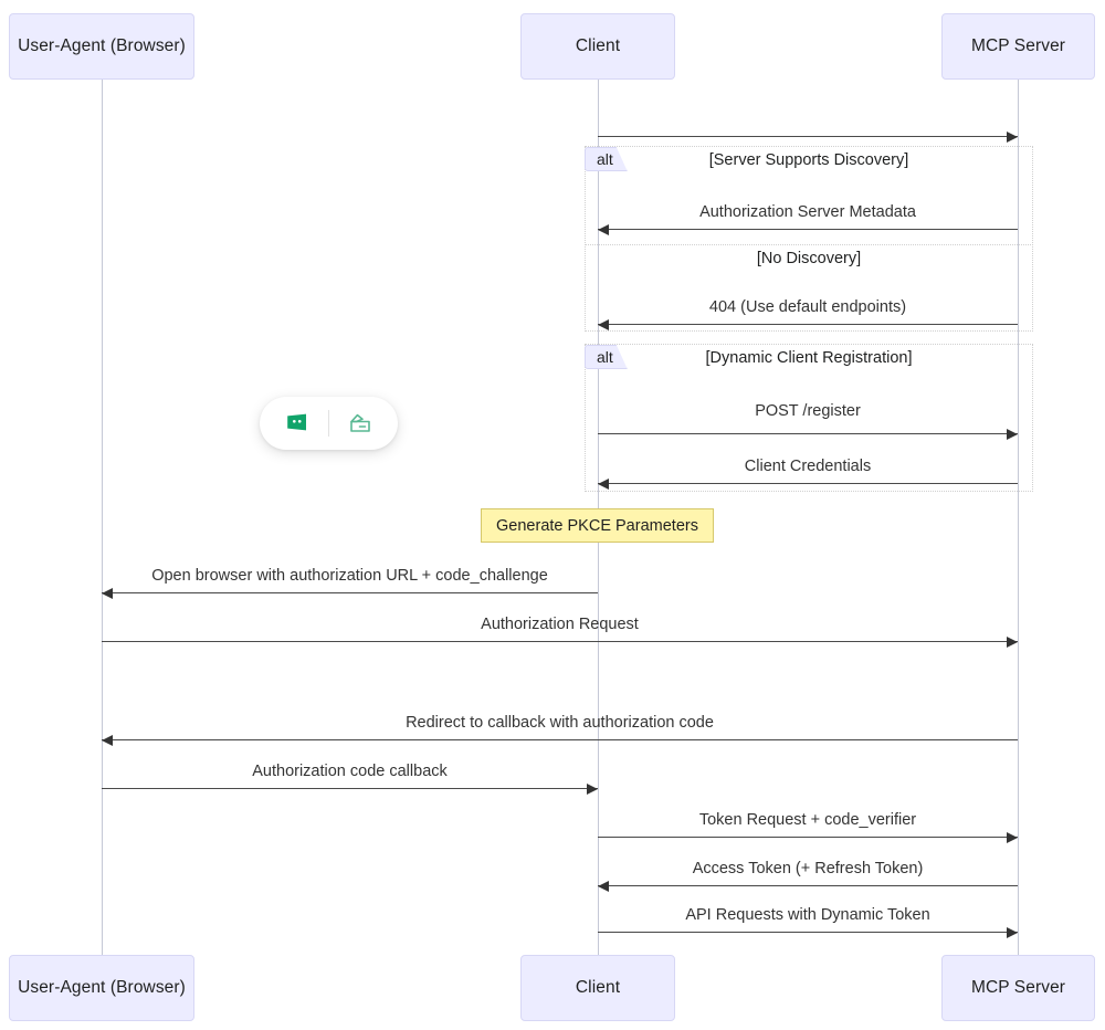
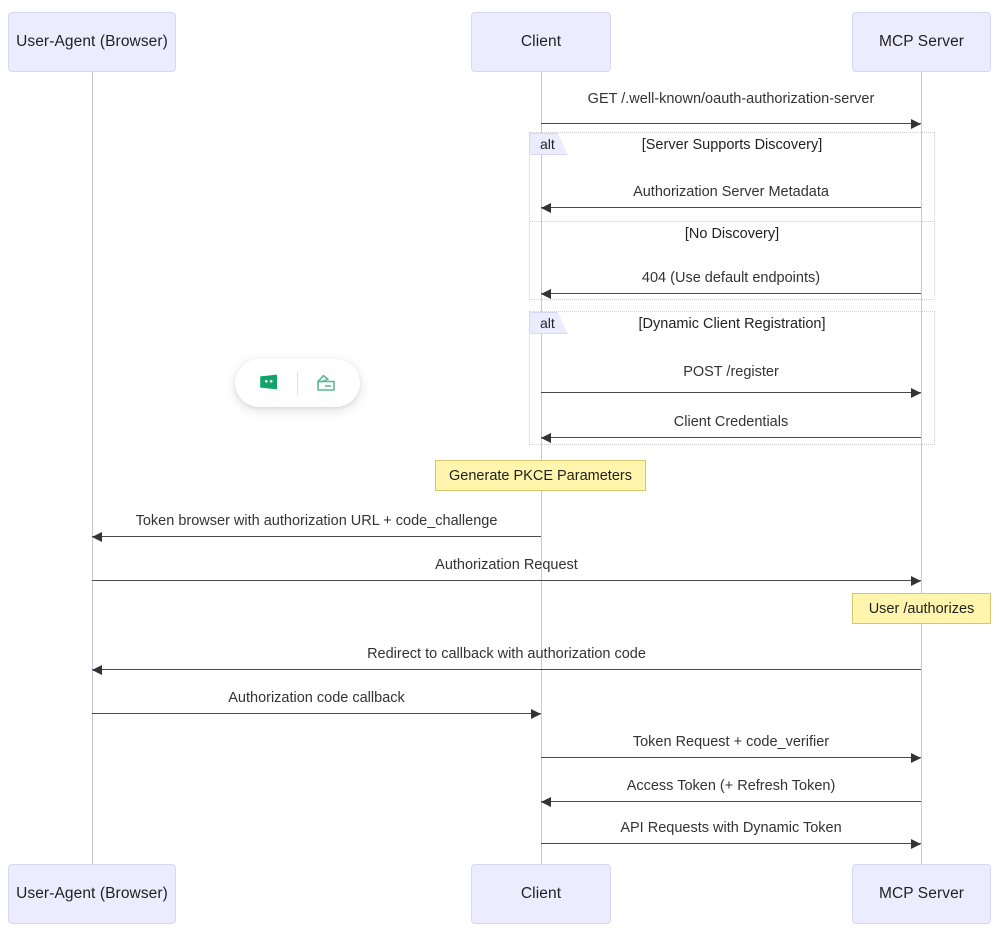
  alt
  [Server Supports Discovery]
  [No Discovery]
  alt
  [Dynamic Client Registration]
+ GET /.well-known/oauth-authorization-server
  Authorization Server Metadata
  404 (Use default endpoints)
  POST /register
  Client Credentials
- Open browser with authorization URL + code_challenge
+ Token browser with authorization URL + code_challenge
  Authorization Request
  Redirect to callback with authorization code
  Authorization code callback
  Token Request + code_verifier
  Access Token (+ Refresh Token)
  API Requests with Dynamic Token
  Generate PKCE Parameters
+ User /authorizes
  User-Agent (Browser)
  Client
  MCP Server
  User-Agent (Browser)
  Client
  MCP Server
